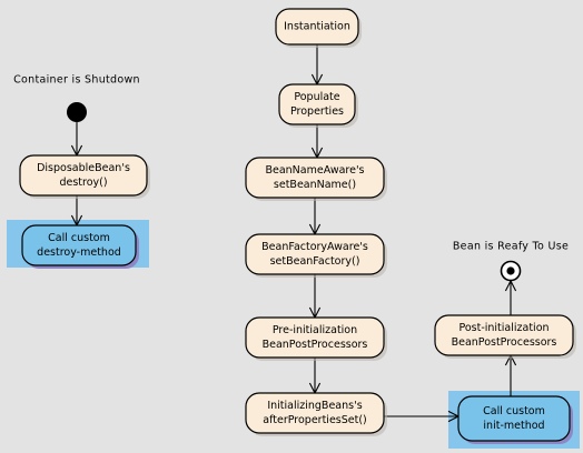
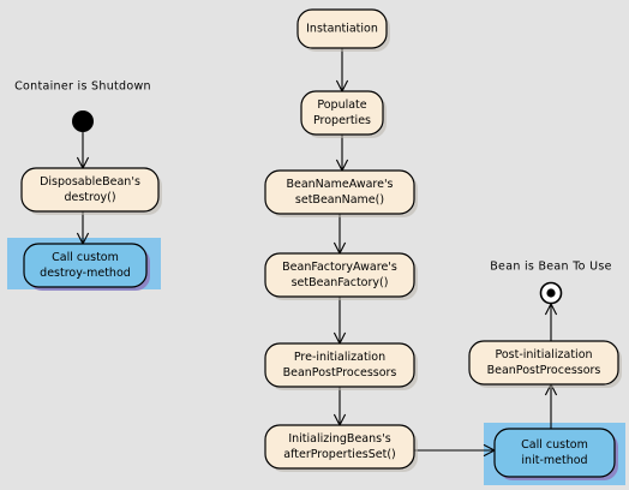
  Instantiation
  Populate
  Properties
  BeanNameAware's
  setBeanName()
  BeanFactoryAware's
  setBeanFactory()
  Pre-initialization
  BeanPostProcessors
  InitializingBeans's
  afterPropertiesSet()
  Call custom
  init-method
  Post-initialization
  BeanPostProcessors
  DisposableBean's
  destroy()
  Call custom
  destroy-method
  Container is Shutdown
- Bean is Reafy To Use
+ Bean is Bean To Use
